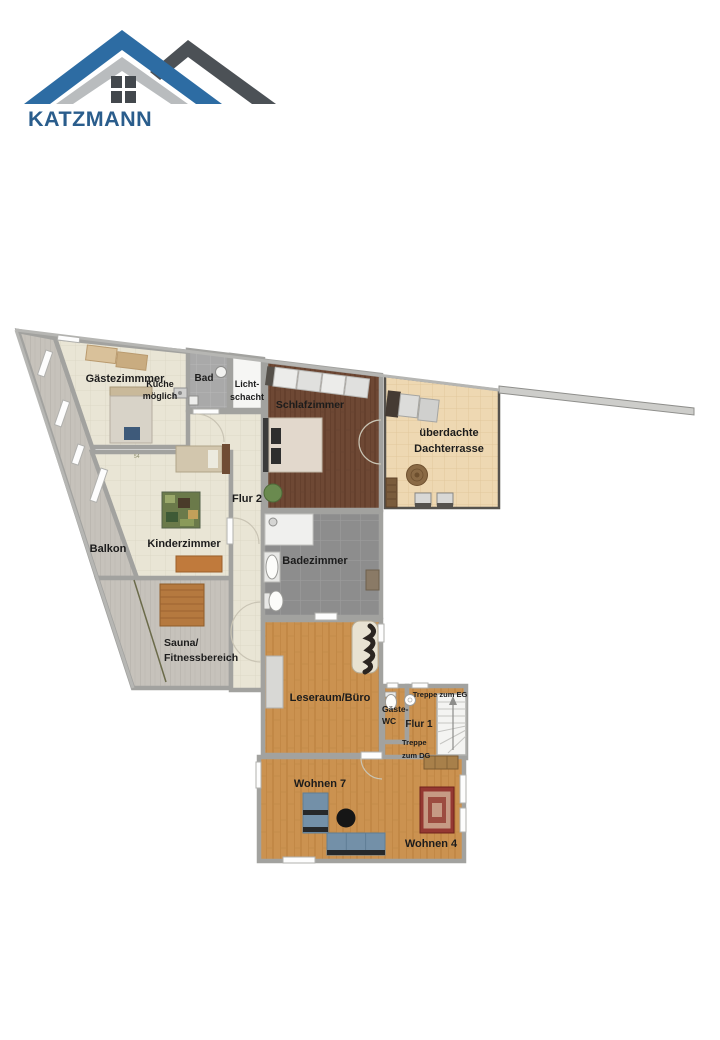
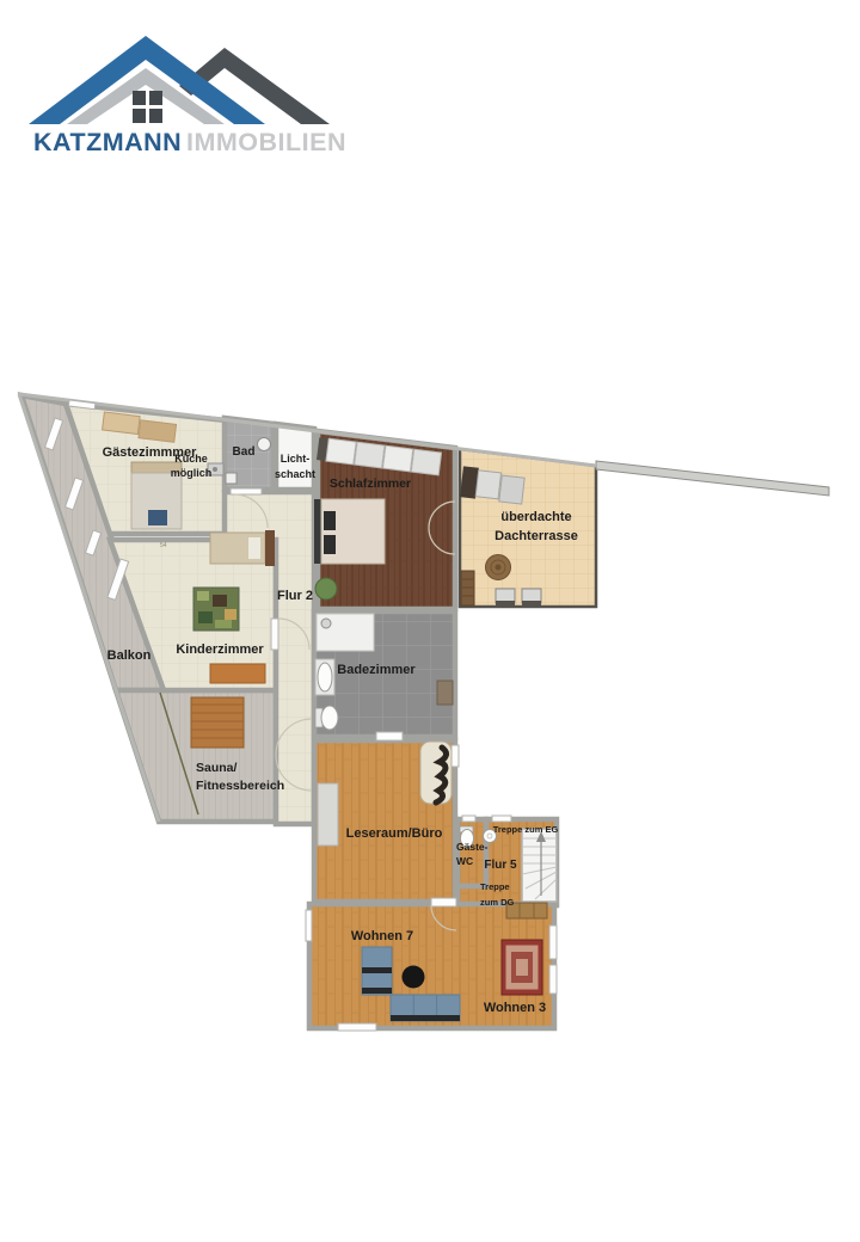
  KATZMANN
+ IMMOBILIEN
  Gästezimmmer
  Küche
  möglich
  Bad
  Licht-
  schacht
  Schlafzimmer
  überdachte
  Dachterrasse
  Flur 2
  Kinderzimmer
  Balkon
  Badezimmer
  Leseraum/Büro
- Flur 1
+ Flur 5
  Wohnen 7
- Wohnen 4
+ Wohnen 3
  Treppe zum EG
  Sauna/
  Fitnessbereich
  Gäste-
  WC
  Treppe
  zum DG
